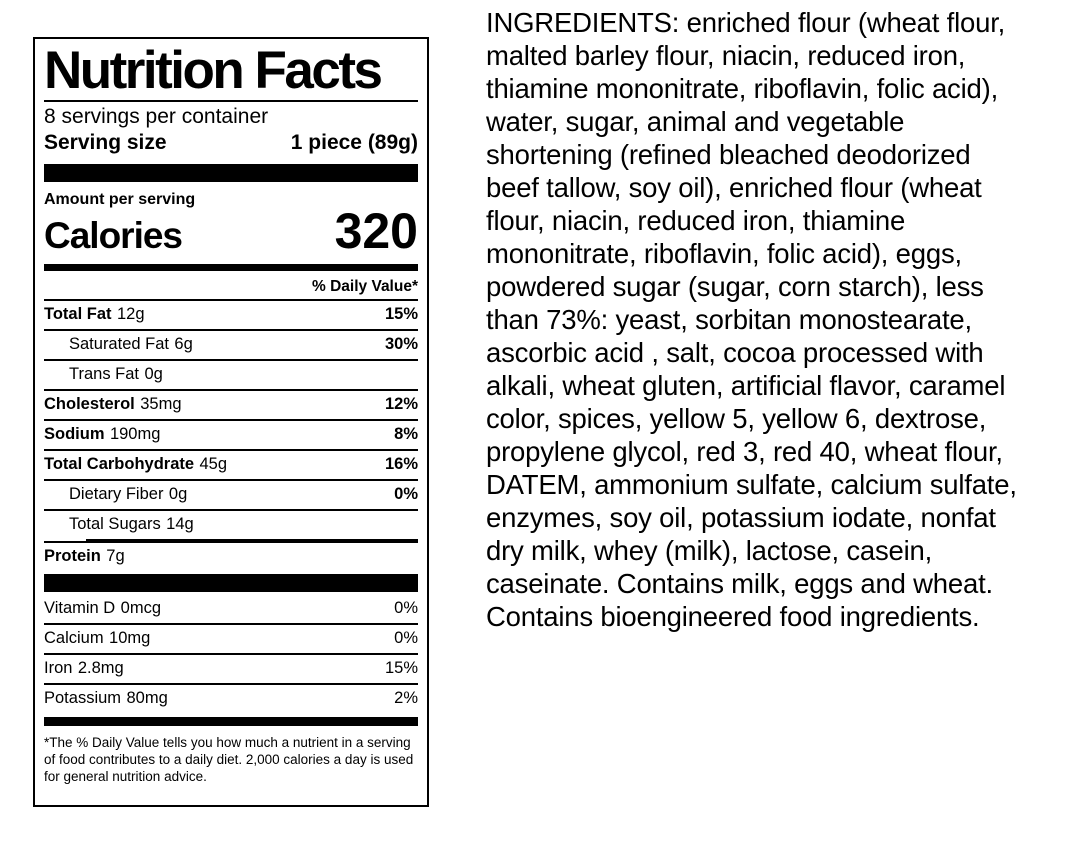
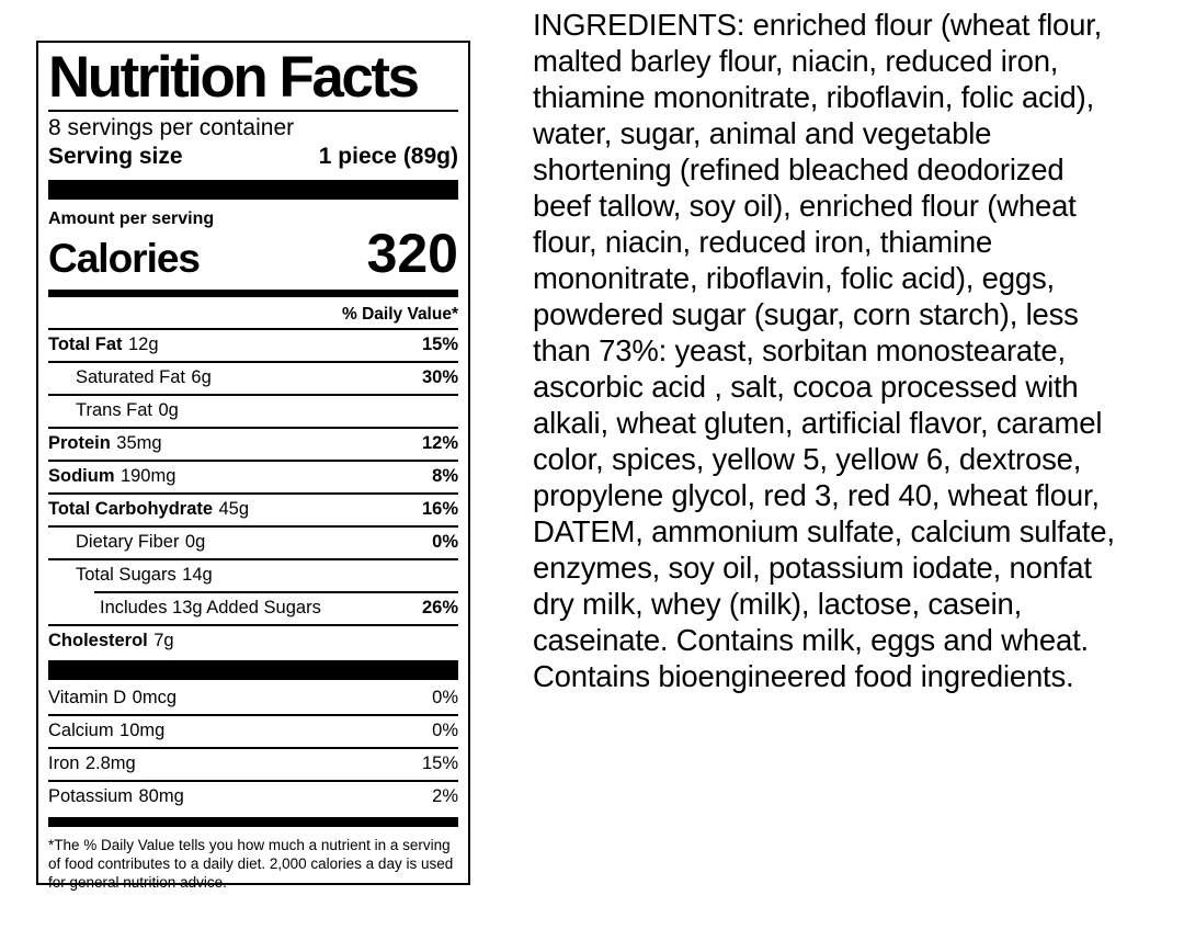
  Nutrition Facts
  8 servings per container
  Serving size
  1 piece (89g)
  Amount per serving
  Calories
  320
  % Daily Value*
  Total Fat
  12g
  15%
  Saturated Fat
  6g
  30%
  Trans Fat
  0g
- Cholesterol
+ Protein
  35mg
  12%
  Sodium
  190mg
  8%
  Total Carbohydrate
  45g
  16%
  Dietary Fiber
  0g
  0%
  Total Sugars
  14g
+ Includes 13g Added Sugars
+ 26%
- Protein
+ Cholesterol
  7g
  Vitamin D
  0mcg
  0%
  Calcium
  10mg
  0%
  Iron
  2.8mg
  15%
  Potassium
  80mg
  2%
  *The % Daily Value tells you how much a nutrient in a serving of food contributes to a daily diet. 2,000 calories a day is used for general nutrition advice.
  INGREDIENTS: enriched flour (wheat flour, malted barley flour, niacin, reduced iron, thiamine mononitrate, riboflavin, folic acid), water, sugar, animal and vegetable shortening (refined bleached deodorized beef tallow, soy oil), enriched flour (wheat flour, niacin, reduced iron, thiamine mononitrate, riboflavin, folic acid), eggs, powdered sugar (sugar, corn starch), less than 73%: yeast, sorbitan monostearate, ascorbic acid , salt, cocoa processed with alkali, wheat gluten, artificial flavor, caramel color, spices, yellow 5, yellow 6, dextrose, propylene glycol, red 3, red 40, wheat flour, DATEM, ammonium sulfate, calcium sulfate, enzymes, soy oil, potassium iodate, nonfat dry milk, whey (milk), lactose, casein, caseinate. Contains milk, eggs and wheat. Contains bioengineered food ingredients.
